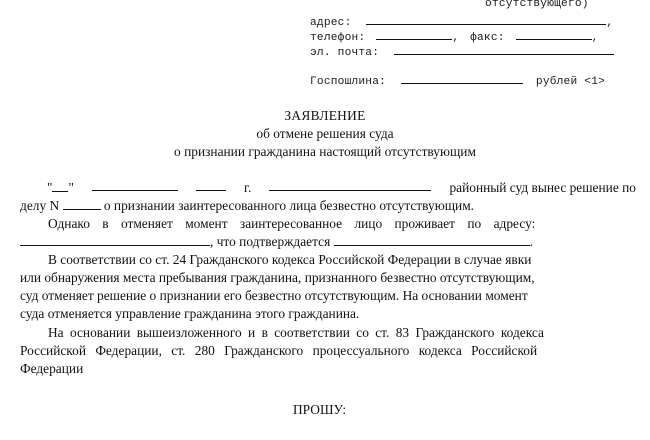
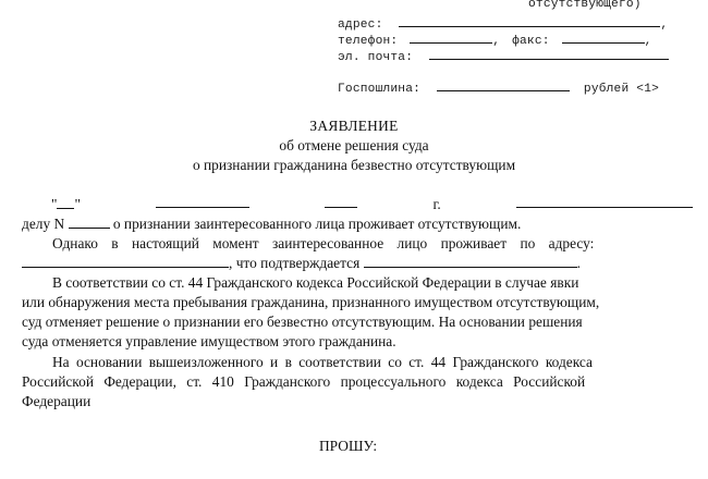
  отсутствующего)
  адрес: ,
  телефон: , факс: ,
  эл. почта:
  Госпошлина: рублей <1>
  ЗАЯВЛЕНИЕ
  об отмене решения суда
- о признании гражданина настоящий отсутствующим
+ о признании гражданина безвестно отсутствующим
  " "
  г.
- районный суд вынес решение по
- делу N о признании заинтересованного лица безвестно отсутствующим.
+ делу N о признании заинтересованного лица проживает отсутствующим.
- Однако в отменяет момент заинтересованное лицо проживает по адресу:
+ Однако в настоящий момент заинтересованное лицо проживает по адресу:
  , что подтверждается .
- В соответствии со ст. 24 Гражданского кодекса Российской Федерации в случае явки
+ В соответствии со ст. 44 Гражданского кодекса Российской Федерации в случае явки
- или обнаружения места пребывания гражданина, признанного безвестно отсутствующим,
+ или обнаружения места пребывания гражданина, признанного имуществом отсутствующим,
- суд отменяет решение о признании его безвестно отсутствующим. На основании момент
+ суд отменяет решение о признании его безвестно отсутствующим. На основании решения
- суда отменяется управление гражданина этого гражданина.
+ суда отменяется управление имуществом этого гражданина.
- На основании вышеизложенного и в соответствии со ст. 83 Гражданского кодекса
+ На основании вышеизложенного и в соответствии со ст. 44 Гражданского кодекса
- Российской Федерации, ст. 280 Гражданского процессуального кодекса Российской
+ Российской Федерации, ст. 410 Гражданского процессуального кодекса Российской
  Федерации
  ПРОШУ:
